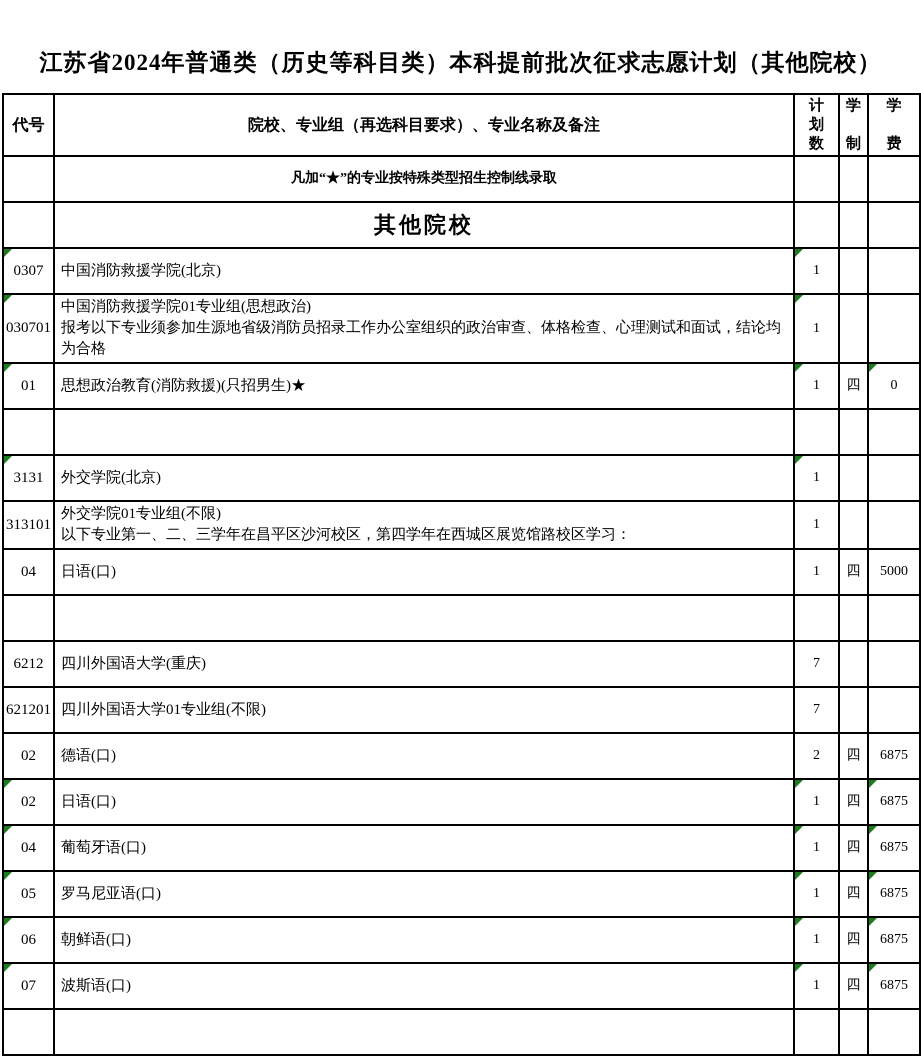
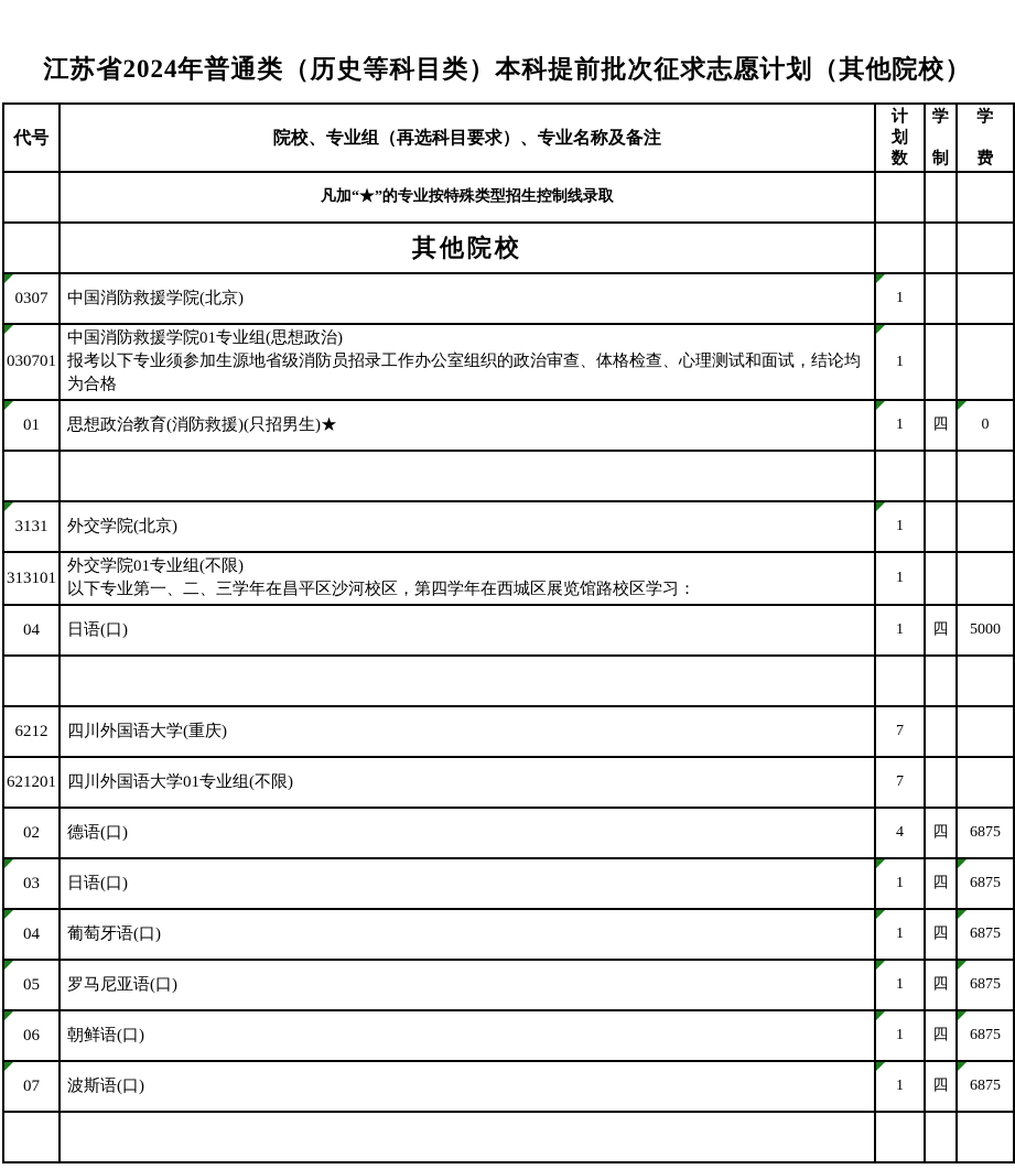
  江苏省2024年普通类（历史等科目类）本科提前批次征求志愿计划（其他院校）
  代号	院校、专业组（再选科目要求）、专业名称及备注	计 划 数	学 制	学 费
  	凡加“★”的专业按特殊类型招生控制线录取
  	其他院校
  0307	中国消防救援学院(北京)	1
  030701	中国消防救援学院01专业组(思想政治)报考以下专业须参加生源地省级消防员招录工作办公室组织的政治审查、体格检查、心理测试和面试，结论均为合格	1
  01	思想政治教育(消防救援)(只招男生)★	1	四	0
  3131	外交学院(北京)	1
  313101	外交学院01专业组(不限)以下专业第一、二、三学年在昌平区沙河校区，第四学年在西城区展览馆路校区学习：	1
  04	日语(口)	1	四	5000
  6212	四川外国语大学(重庆)	7
  621201	四川外国语大学01专业组(不限)	7
- 02	德语(口)	2	四	6875
+ 02	德语(口)	4	四	6875
- 02	日语(口)	1	四	6875
+ 03	日语(口)	1	四	6875
  04	葡萄牙语(口)	1	四	6875
  05	罗马尼亚语(口)	1	四	6875
  06	朝鲜语(口)	1	四	6875
  07	波斯语(口)	1	四	6875
